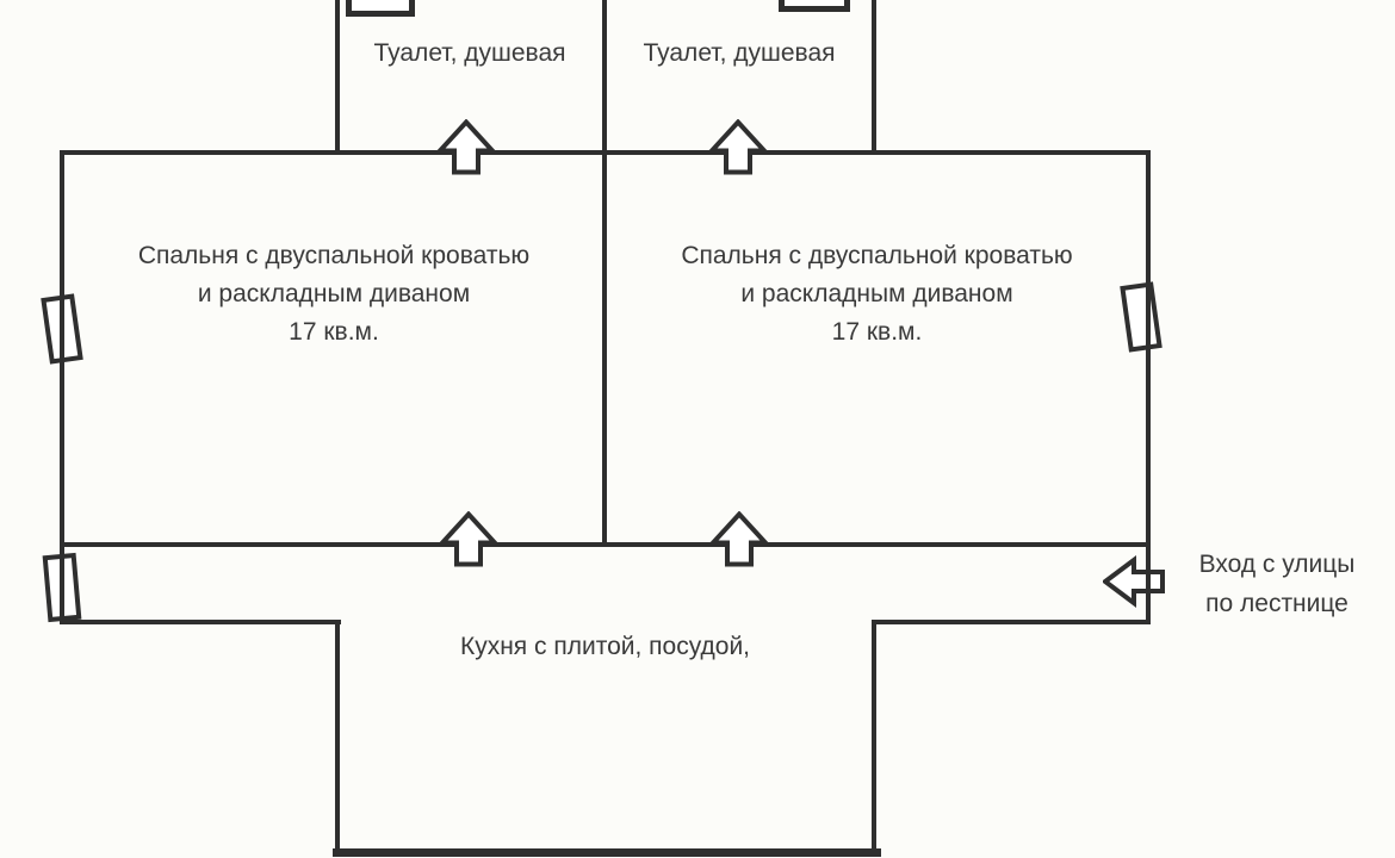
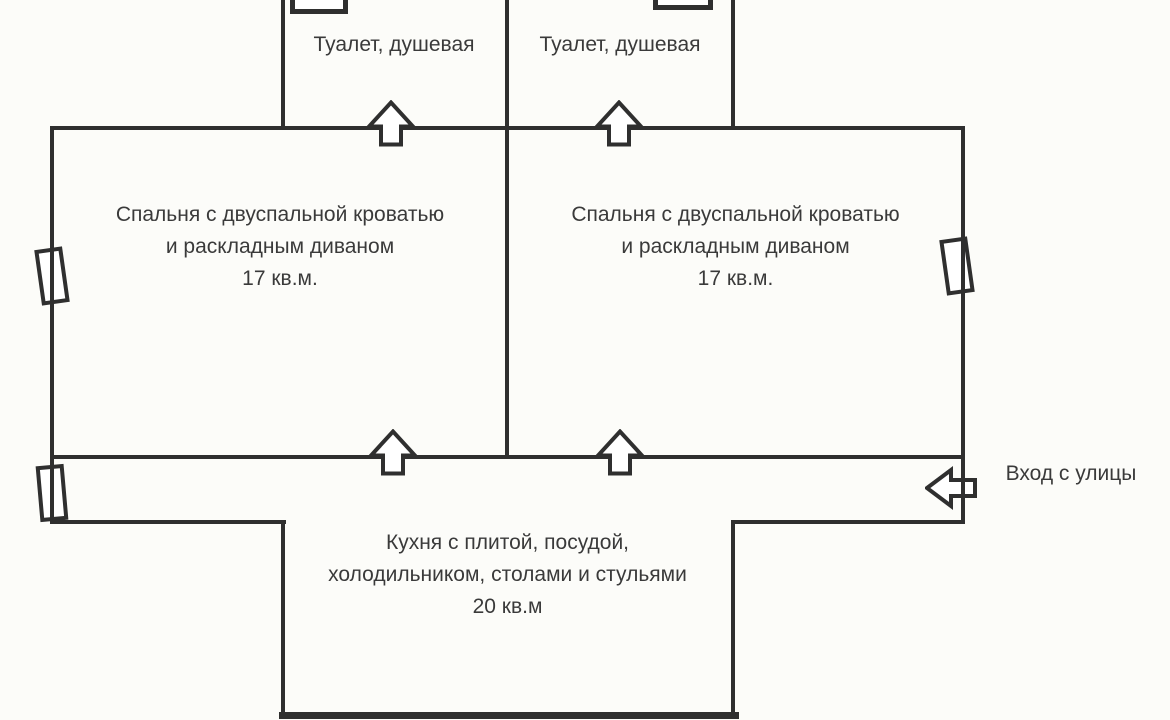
  Туалет, душевая
  Туалет, душевая
  Спальня с двуспальной кроватью
  и раскладным диваном
  17 кв.м.
  Спальня с двуспальной кроватью
  и раскладным диваном
  17 кв.м.
  Кухня с плитой, посудой,
+ холодильником, столами и стульями
+ 20 кв.м
  Вход с улицы
- по лестнице
